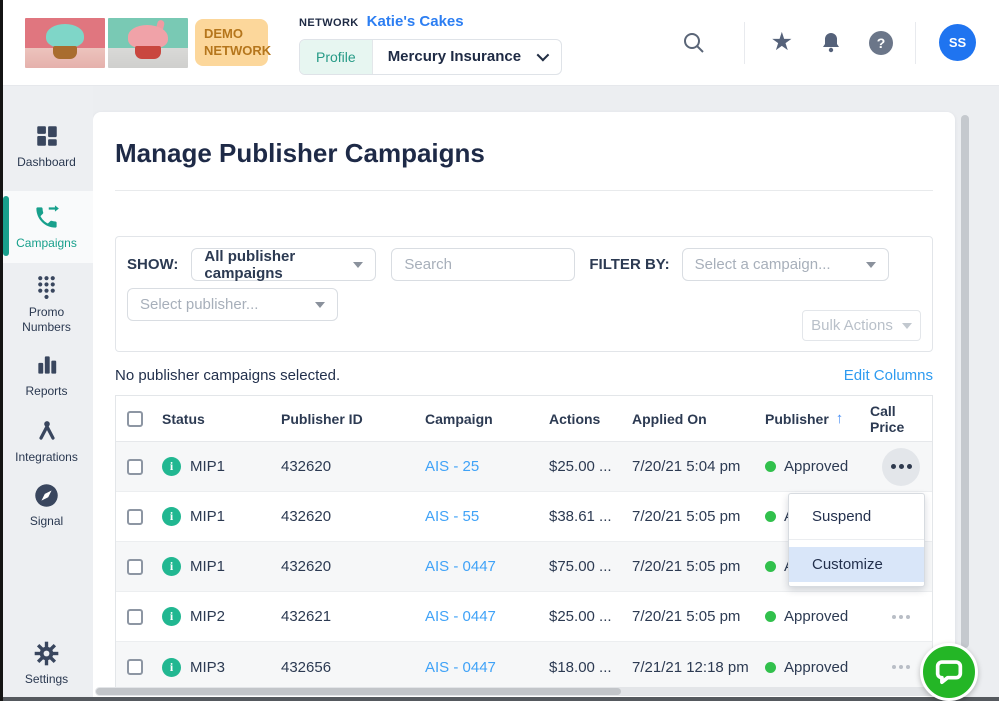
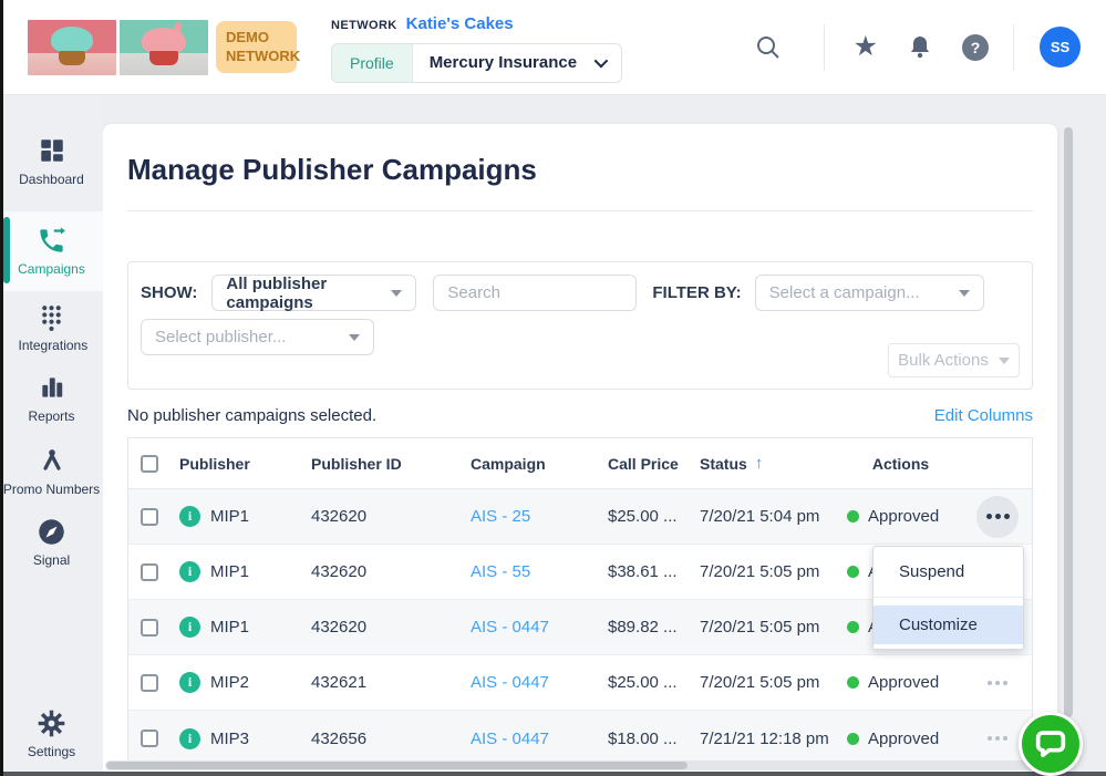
  DEMO NETWORK
  NETWORK
  Katie's Cakes
  Profile
  Mercury Insurance
  ★
  ?
  SS
  Dashboard
  Campaigns
- Promo Numbers
+ Integrations
  Reports
- Integrations
+ Promo Numbers
  Signal
  Settings
  Manage Publisher Campaigns
  SHOW:
  All publisher campaigns
  Search
  FILTER BY:
  Select a campaign...
  Select publisher...
  Bulk Actions
  No publisher campaigns selected.
  Edit Columns
- Status
+ Publisher
  Publisher ID
  Campaign
- Actions
+ Call Price
- Applied On
- Publisher
+ Status
  ↑
- Call Price
+ Actions
  MIP1
  432620
  AIS - 25
  $25.00 ...
  7/20/21 5:04 pm
  Approved
  MIP1
  432620
  AIS - 55
  $38.61 ...
  7/20/21 5:05 pm
  MIP1
  432620
  AIS - 0447
- $75.00 ...
+ $89.82 ...
  7/20/21 5:05 pm
  MIP2
  432621
  AIS - 0447
  $25.00 ...
  7/20/21 5:05 pm
  Approved
  MIP3
  432656
  AIS - 0447
  $18.00 ...
  7/21/21 12:18 pm
  Approved
  Suspend
  Customize
